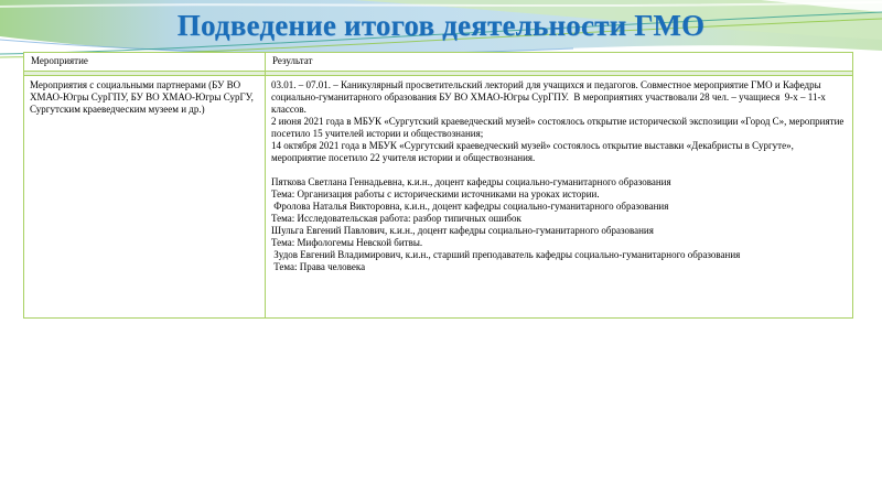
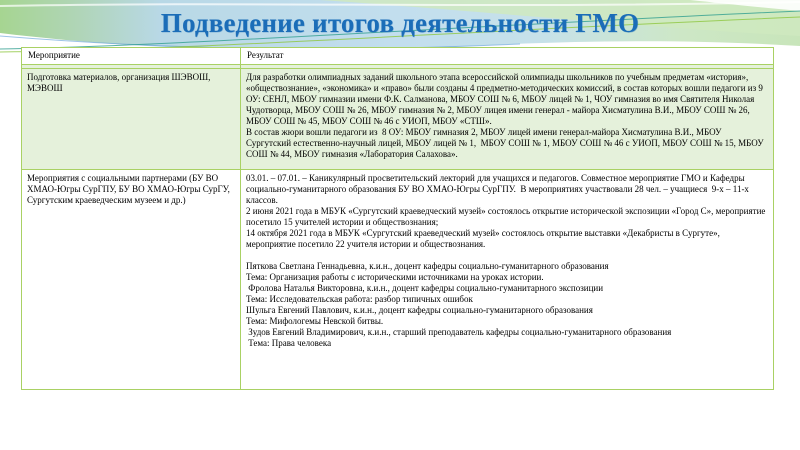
  Подведение итогов деятельности ГМО
  Мероприятие	Результат
+ Подготовка материалов, организация ШЭВОШ, МЭВОШ	Для разработки олимпиадных заданий школьного этапа всероссийской олимпиады школьников по учебным предметам «история», «обществознание», «экономика» и «право» были созданы 4 предметно-методических комиссий, в состав которых вошли педагоги из 9 ОУ: СЕНЛ, МБОУ гимназии имени Ф.К. Салманова, МБОУ СОШ № 6, МБОУ лицей № 1, ЧОУ гимназия во имя Святителя Николая Чудотворца, МБОУ СОШ № 26, МБОУ гимназия № 2, МБОУ лицея имени генерал - майора Хисматулина В.И., МБОУ СОШ № 26, МБОУ СОШ № 45, МБОУ СОШ № 46 с УИОП, МБОУ «СТШ». В состав жюри вошли педагоги из 8 ОУ: МБОУ гимназия 2, МБОУ лицей имени генерал-майора Хисматулина В.И., МБОУ Сургутский естественно-научный лицей, МБОУ лицей № 1, МБОУ СОШ № 1, МБОУ СОШ № 46 с УИОП, МБОУ СОШ № 15, МБОУ СОШ № 44, МБОУ гимназия «Лаборатория Салахова».
- Мероприятия с социальными партнерами (БУ ВО ХМАО-Югры СурГПУ, БУ ВО ХМАО-Югры СурГУ, Сургутским краеведческим музеем и др.)	03.01. – 07.01. – Каникулярный просветительский лекторий для учащихся и педагогов. Совместное мероприятие ГМО и Кафедры социально-гуманитарного образования БУ ВО ХМАО-Югры СурГПУ. В мероприятиях участвовали 28 чел. – учащиеся 9-х – 11-х классов. 2 июня 2021 года в МБУК «Сургутский краеведческий музей» состоялось открытие исторической экспозиции «Город С», мероприятие посетило 15 учителей истории и обществознания; 14 октября 2021 года в МБУК «Сургутский краеведческий музей» состоялось открытие выставки «Декабристы в Сургуте», мероприятие посетило 22 учителя истории и обществознания. Пяткова Светлана Геннадьевна, к.и.н., доцент кафедры социально-гуманитарного образования Тема: Организация работы с историческими источниками на уроках истории. Фролова Наталья Викторовна, к.и.н., доцент кафедры социально-гуманитарного образования Тема: Исследовательская работа: разбор типичных ошибок Шульга Евгений Павлович, к.и.н., доцент кафедры социально-гуманитарного образования Тема: Мифологемы Невской битвы. Зудов Евгений Владимирович, к.и.н., старший преподаватель кафедры социально-гуманитарного образования Тема: Права человека
+ Мероприятия с социальными партнерами (БУ ВО ХМАО-Югры СурГПУ, БУ ВО ХМАО-Югры СурГУ, Сургутским краеведческим музеем и др.)	03.01. – 07.01. – Каникулярный просветительский лекторий для учащихся и педагогов. Совместное мероприятие ГМО и Кафедры социально-гуманитарного образования БУ ВО ХМАО-Югры СурГПУ. В мероприятиях участвовали 28 чел. – учащиеся 9-х – 11-х классов. 2 июня 2021 года в МБУК «Сургутский краеведческий музей» состоялось открытие исторической экспозиции «Город С», мероприятие посетило 15 учителей истории и обществознания; 14 октября 2021 года в МБУК «Сургутский краеведческий музей» состоялось открытие выставки «Декабристы в Сургуте», мероприятие посетило 22 учителя истории и обществознания. Пяткова Светлана Геннадьевна, к.и.н., доцент кафедры социально-гуманитарного образования Тема: Организация работы с историческими источниками на уроках истории. Фролова Наталья Викторовна, к.и.н., доцент кафедры социально-гуманитарного экспозиции Тема: Исследовательская работа: разбор типичных ошибок Шульга Евгений Павлович, к.и.н., доцент кафедры социально-гуманитарного образования Тема: Мифологемы Невской битвы. Зудов Евгений Владимирович, к.и.н., старший преподаватель кафедры социально-гуманитарного образования Тема: Права человека
